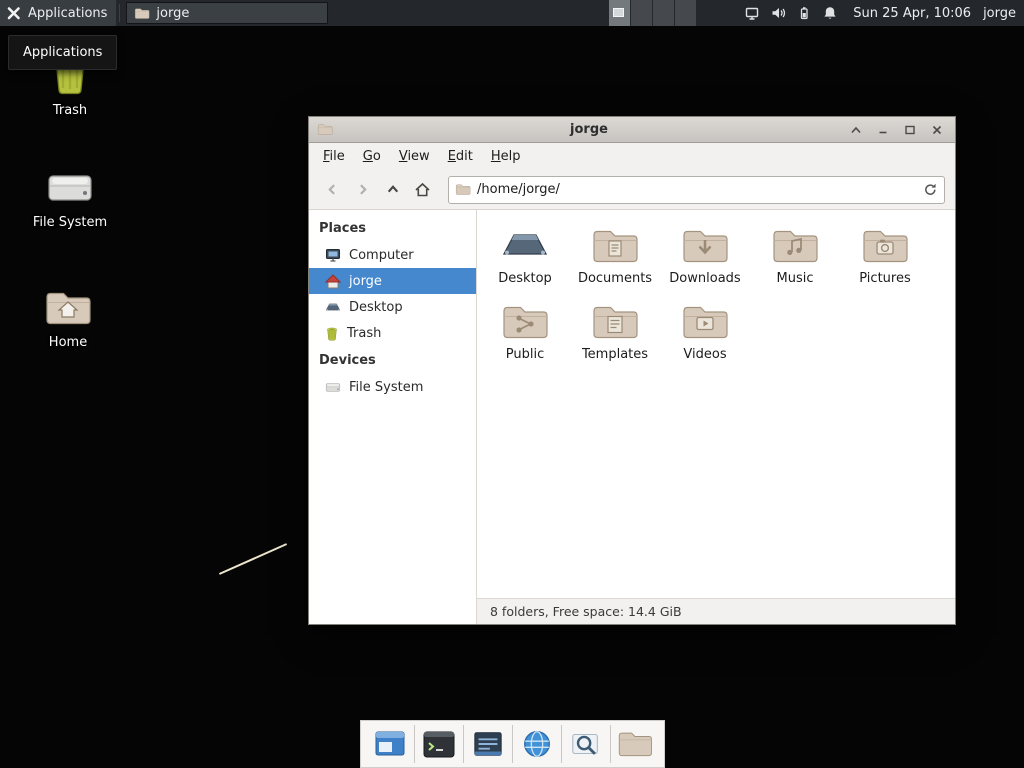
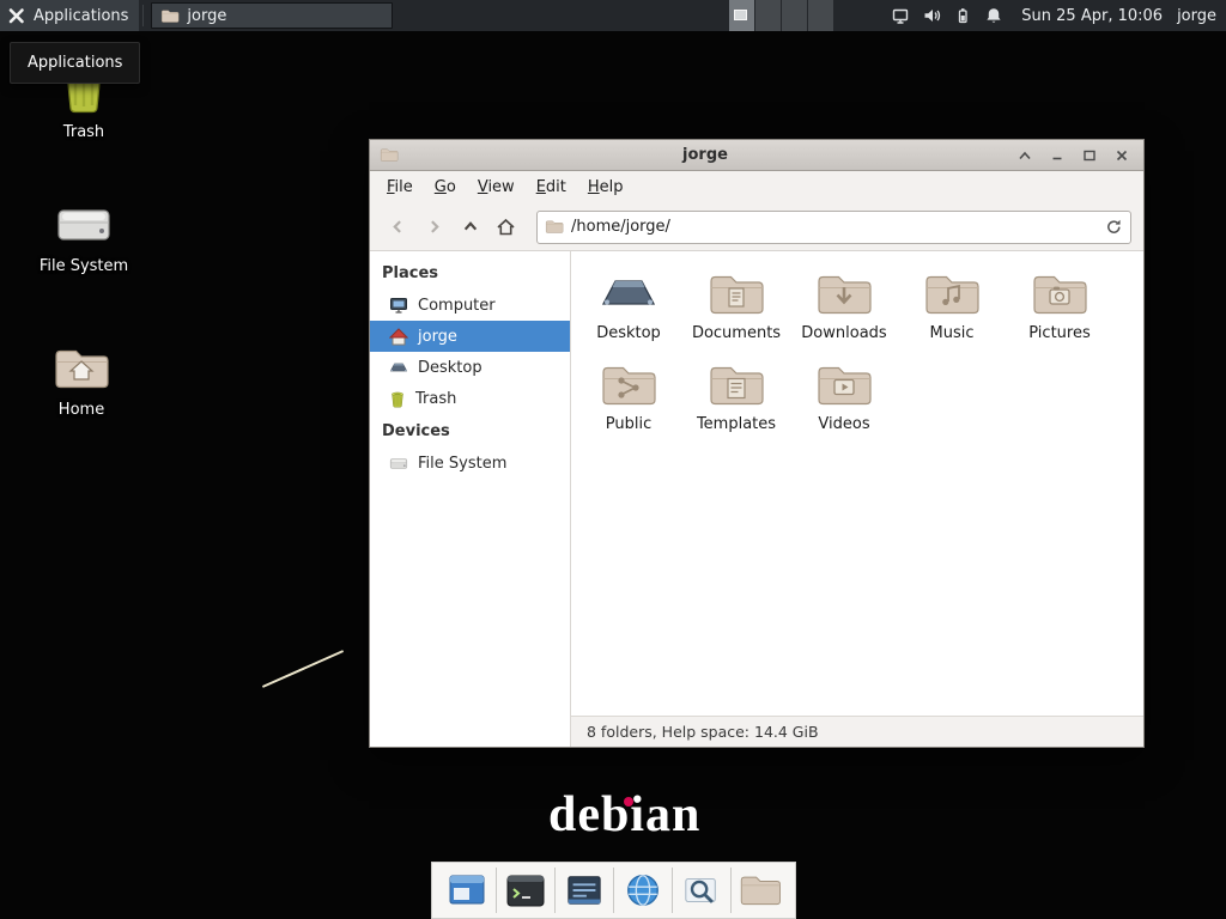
  Applications
  jorge
  Sun 25 Apr, 10:06
  jorge
  Applications
  Trash
  File System
  Home
+ debian
  jorge
  File
  Go
  View
  Edit
  Help
  /home/jorge/
  Places
  Computer
  jorge
  Desktop
  Trash
  Devices
  File System
  Desktop
  Documents
  Downloads
  Music
  Pictures
  Public
  Templates
  Videos
- 8 folders, Free space: 14.4 GiB
+ 8 folders, Help space: 14.4 GiB
